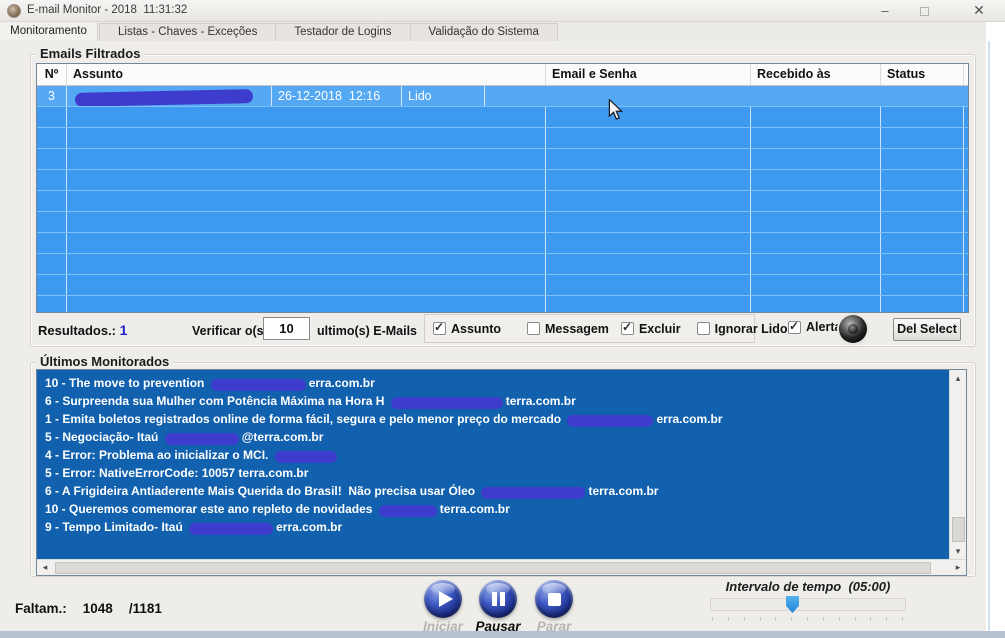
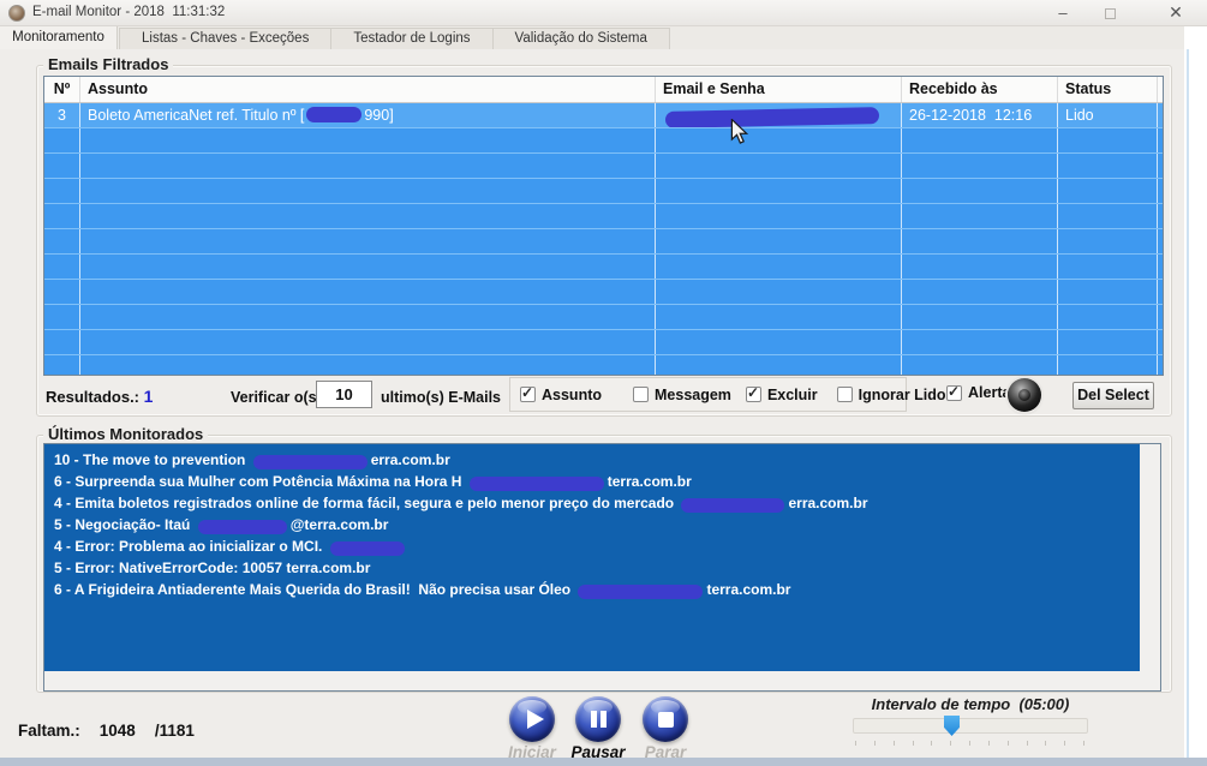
  E-mail Monitor - 2018 11:31:32
  –
  ✕
  Monitoramento
  Listas - Chaves - Exceções
  Testador de Logins
  Validação do Sistema
  Emails Filtrados
  Nº
  Assunto
  Email e Senha
  Recebido às
  Status
  3
+ Boleto AmericaNet ref. Titulo nº [ 990]
  26-12-2018 12:16
  Lido
  Resultados.: 1
  Verificar o(s
  10
  ultimo(s) E-Mails
  Assunto
  Messagem
  Excluir
  Ignorar Lido
  Alerta
  Del Select
  Últimos Monitorados
  10 - The move to prevention erra.com.br
  6 - Surpreenda sua Mulher com Potência Máxima na Hora H terra.com.br
- 1 - Emita boletos registrados online de forma fácil, segura e pelo menor preço do mercado erra.com.br
+ 4 - Emita boletos registrados online de forma fácil, segura e pelo menor preço do mercado erra.com.br
  5 - Negociação- Itaú @terra.com.br
  4 - Error: Problema ao inicializar o MCI.
  5 - Error: NativeErrorCode: 10057 terra.com.br
  6 - A Frigideira Antiaderente Mais Querida do Brasil! Não precisa usar Óleo terra.com.br
- 10 - Queremos comemorar este ano repleto de novidades terra.com.br
- 9 - Tempo Limitado- Itaú erra.com.br
- ▴
- ▾
- ◂
- ▸
  Faltam.: 1048 /1181
  Iniciar
  Pausar
  Parar
  Intervalo de tempo (05:00)
